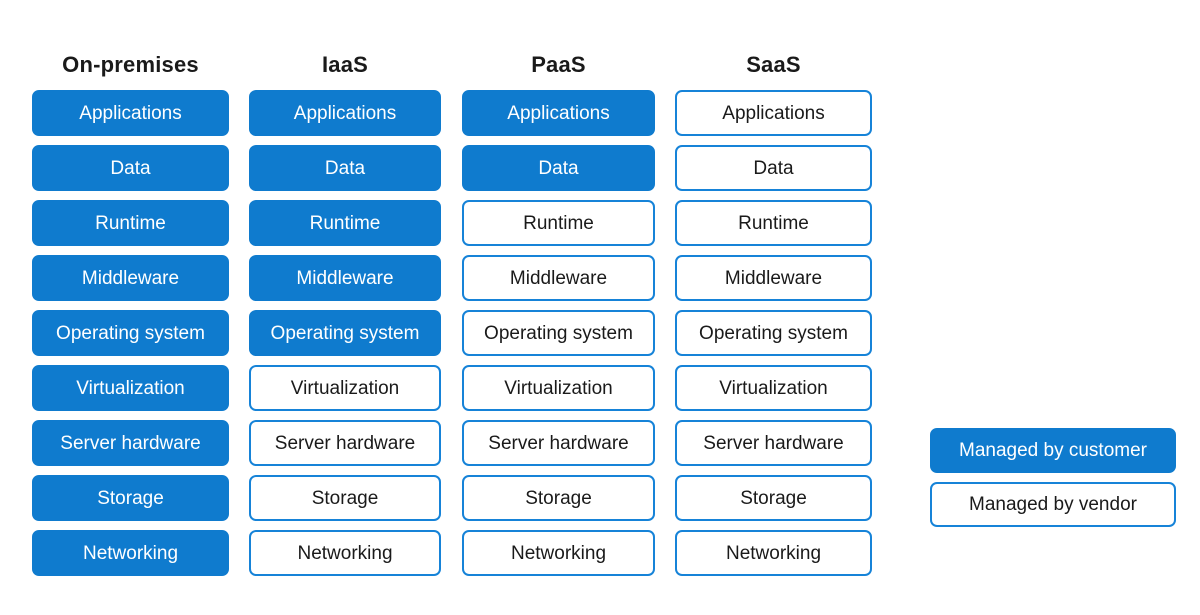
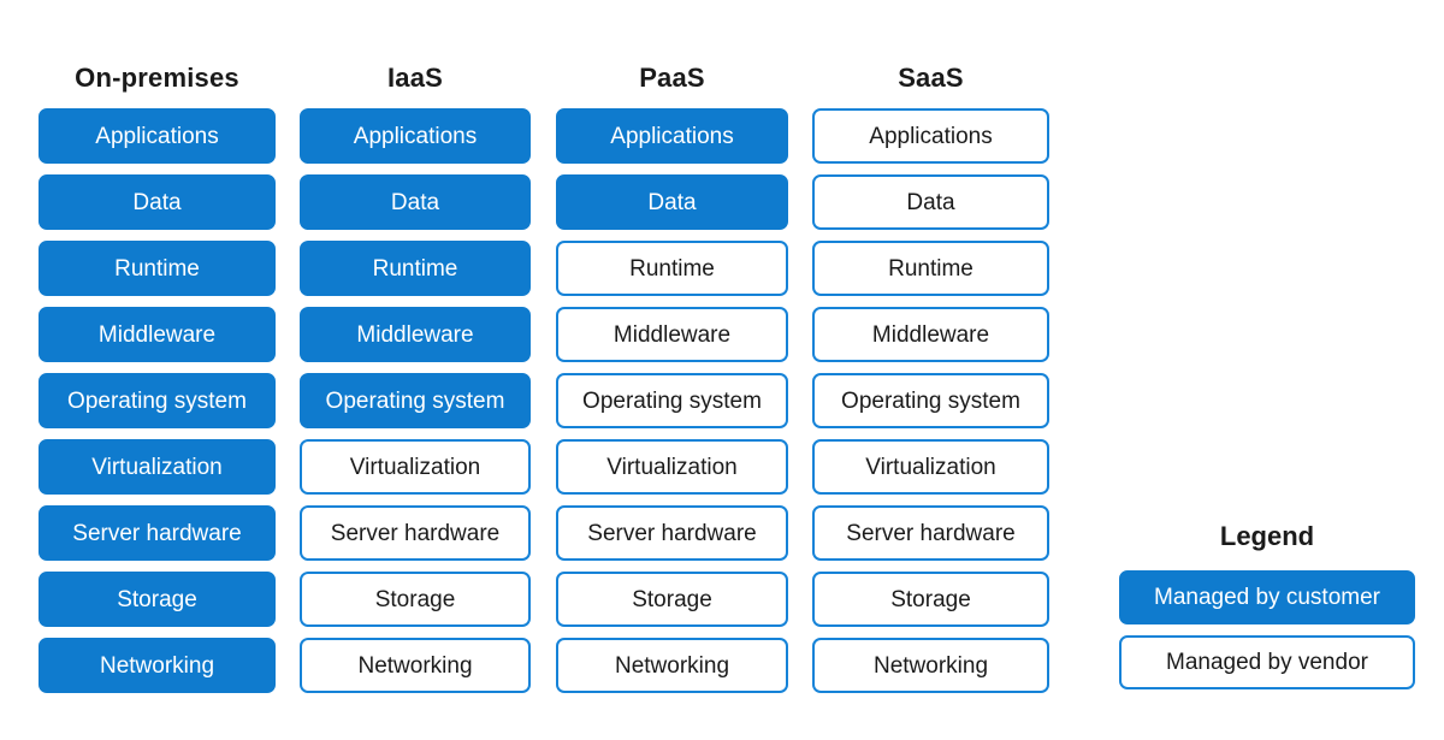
  On-premises
  Applications
  Data
  Runtime
  Middleware
  Operating system
  Virtualization
  Server hardware
  Storage
  Networking
  IaaS
  Applications
  Data
  Runtime
  Middleware
  Operating system
  Virtualization
  Server hardware
  Storage
  Networking
  PaaS
  Applications
  Data
  Runtime
  Middleware
  Operating system
  Virtualization
  Server hardware
  Storage
  Networking
  SaaS
  Applications
  Data
  Runtime
  Middleware
  Operating system
  Virtualization
  Server hardware
  Storage
  Networking
+ Legend
  Managed by customer
  Managed by vendor
